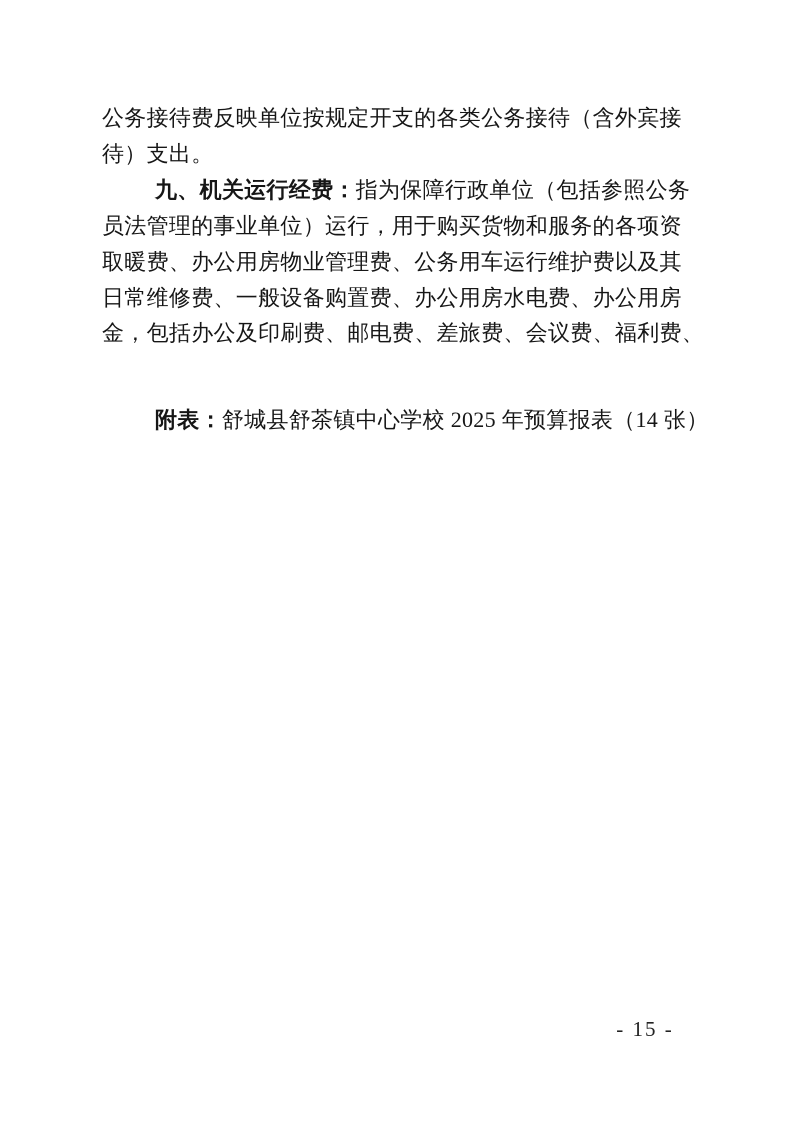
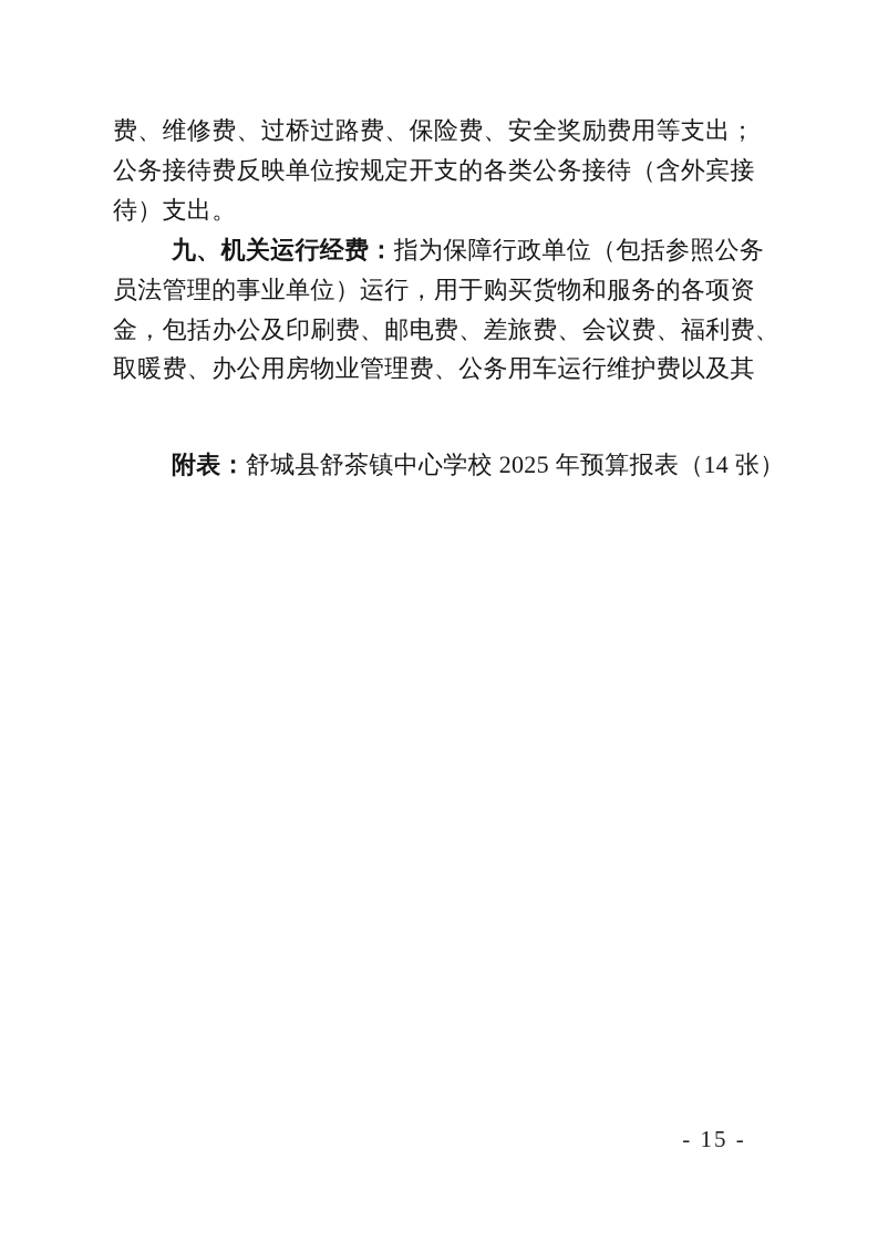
+ 费、维修费、过桥过路费、保险费、安全奖励费用等支出；
  公务接待费反映单位按规定开支的各类公务接待（含外宾接
  待）支出。
  九、机关运行经费：指为保障行政单位（包括参照公务
  员法管理的事业单位）运行，用于购买货物和服务的各项资
- 取暖费、办公用房物业管理费、公务用车运行维护费以及其
+ 金，包括办公及印刷费、邮电费、差旅费、会议费、福利费、
- 日常维修费、一般设备购置费、办公用房水电费、办公用房
- 金，包括办公及印刷费、邮电费、差旅费、会议费、福利费、
+ 取暖费、办公用房物业管理费、公务用车运行维护费以及其
  附表：舒城县舒茶镇中心学校 2025 年预算报表（14 张）
  - 15 -
